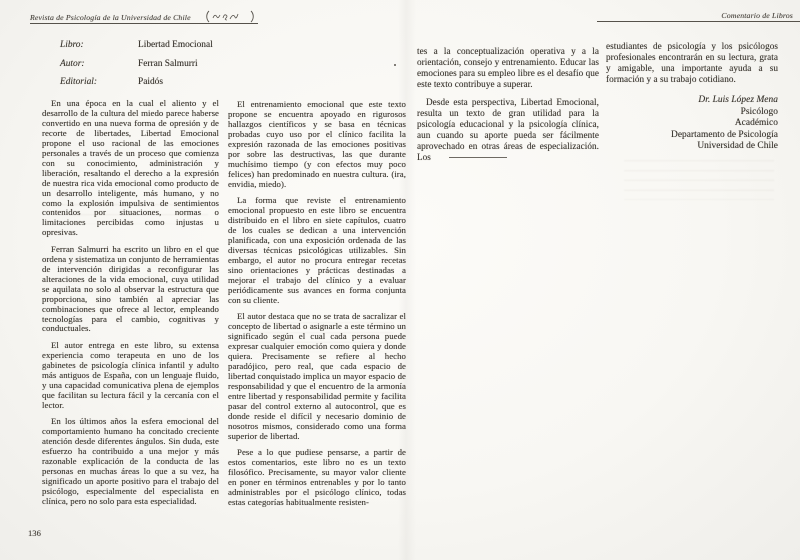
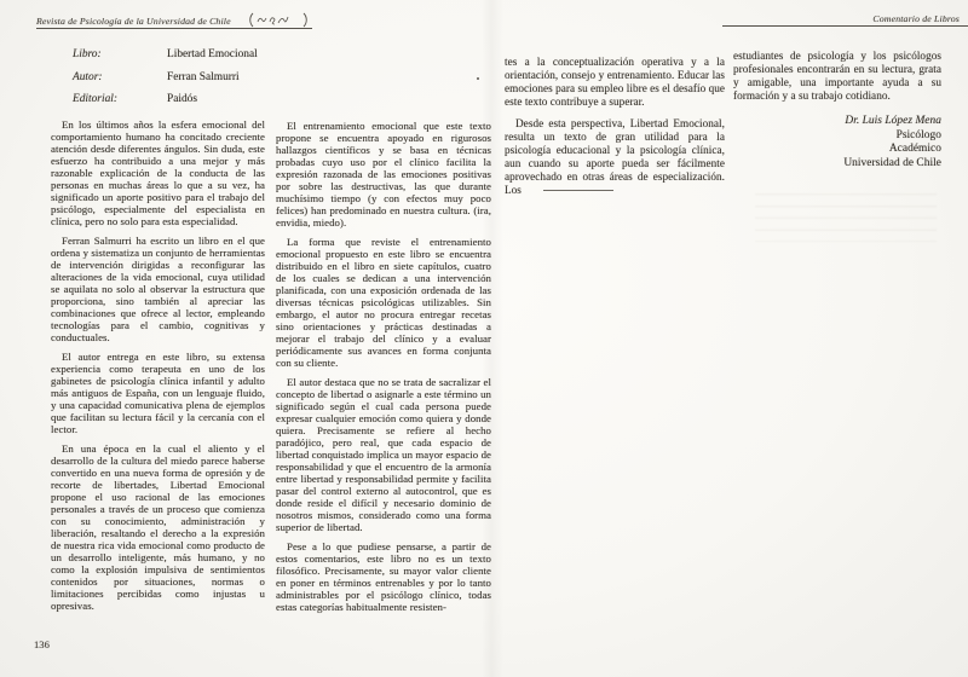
  Revista de Psicología de la Universidad de Chile
  Comentario de Libros
  Libro:
  Libertad Emocional
  Autor:
  Ferran Salmurri
  Editorial:
  Paidós
- En una época en la cual el aliento y el desarrollo de la cultura del miedo parece haberse convertido en una nueva forma de opresión y de recorte de libertades, Libertad Emocional propone el uso racional de las emociones personales a través de un proceso que comienza con su conocimiento, administración y liberación, resaltando el derecho a la expresión de nuestra rica vida emocional como producto de un desarrollo inteligente, más humano, y no como la explosión impulsiva de sentimientos contenidos por situaciones, normas o limitaciones percibidas como injustas u opresivas.
+ En los últimos años la esfera emocional del comportamiento humano ha concitado creciente atención desde diferentes ángulos. Sin duda, este esfuerzo ha contribuido a una mejor y más razonable explicación de la conducta de las personas en muchas áreas lo que a su vez, ha significado un aporte positivo para el trabajo del psicólogo, especialmente del especialista en clínica, pero no solo para esta especialidad.
  Ferran Salmurri ha escrito un libro en el que ordena y sistematiza un conjunto de herramientas de intervención dirigidas a reconfigurar las alteraciones de la vida emocional, cuya utilidad se aquilata no solo al observar la estructura que proporciona, sino también al apreciar las combinaciones que ofrece al lector, empleando tecnologías para el cambio, cognitivas y conductuales.
  El autor entrega en este libro, su extensa experiencia como terapeuta en uno de los gabinetes de psicología clínica infantil y adulto más antiguos de España, con un lenguaje fluido, y una capacidad comunicativa plena de ejemplos que facilitan su lectura fácil y la cercanía con el lector.
- En los últimos años la esfera emocional del comportamiento humano ha concitado creciente atención desde diferentes ángulos. Sin duda, este esfuerzo ha contribuido a una mejor y más razonable explicación de la conducta de las personas en muchas áreas lo que a su vez, ha significado un aporte positivo para el trabajo del psicólogo, especialmente del especialista en clínica, pero no solo para esta especialidad.
+ En una época en la cual el aliento y el desarrollo de la cultura del miedo parece haberse convertido en una nueva forma de opresión y de recorte de libertades, Libertad Emocional propone el uso racional de las emociones personales a través de un proceso que comienza con su conocimiento, administración y liberación, resaltando el derecho a la expresión de nuestra rica vida emocional como producto de un desarrollo inteligente, más humano, y no como la explosión impulsiva de sentimientos contenidos por situaciones, normas o limitaciones percibidas como injustas u opresivas.
  El entrenamiento emocional que este texto propone se encuentra apoyado en rigurosos hallazgos científicos y se basa en técnicas probadas cuyo uso por el clínico facilita la expresión razonada de las emociones positivas por sobre las destructivas, las que durante muchísimo tiempo (y con efectos muy poco felices) han predominado en nuestra cultura. (ira, envidia, miedo).
  La forma que reviste el entrenamiento emocional propuesto en este libro se encuentra distribuido en el libro en siete capítulos, cuatro de los cuales se dedican a una intervención planificada, con una exposición ordenada de las diversas técnicas psicológicas utilizables. Sin embargo, el autor no procura entregar recetas sino orientaciones y prácticas destinadas a mejorar el trabajo del clínico y a evaluar periódicamente sus avances en forma conjunta con su cliente.
  El autor destaca que no se trata de sacralizar el concepto de libertad o asignarle a este término un significado según el cual cada persona puede expresar cualquier emoción como quiera y donde quiera. Precisamente se refiere al hecho paradójico, pero real, que cada espacio de libertad conquistado implica un mayor espacio de responsabilidad y que el encuentro de la armonía entre libertad y responsabilidad permite y facilita pasar del control externo al autocontrol, que es donde reside el difícil y necesario dominio de nosotros mismos, considerado como una forma superior de libertad.
  Pese a lo que pudiese pensarse, a partir de estos comentarios, este libro no es un texto filosófico. Precisamente, su mayor valor cliente en poner en términos entrenables y por lo tanto administrables por el psicólogo clínico, todas estas categorías habitualmente resisten-
  tes a la conceptualización operativa y a la orientación, consejo y entrenamiento. Educar las emociones para su empleo libre es el desafío que este texto contribuye a superar.
  Desde esta perspectiva, Libertad Emocional, resulta un texto de gran utilidad para la psicología educacional y la psicología clínica, aun cuando su aporte pueda ser fácilmente aprovechado en otras áreas de especialización. Los
  estudiantes de psicología y los psicólogos profesionales encontrarán en su lectura, grata y amigable, una importante ayuda a su formación y a su trabajo cotidiano.
  Dr. Luis López Mena
  Psicólogo
  Académico
- Departamento de Psicología
  Universidad de Chile
  136
